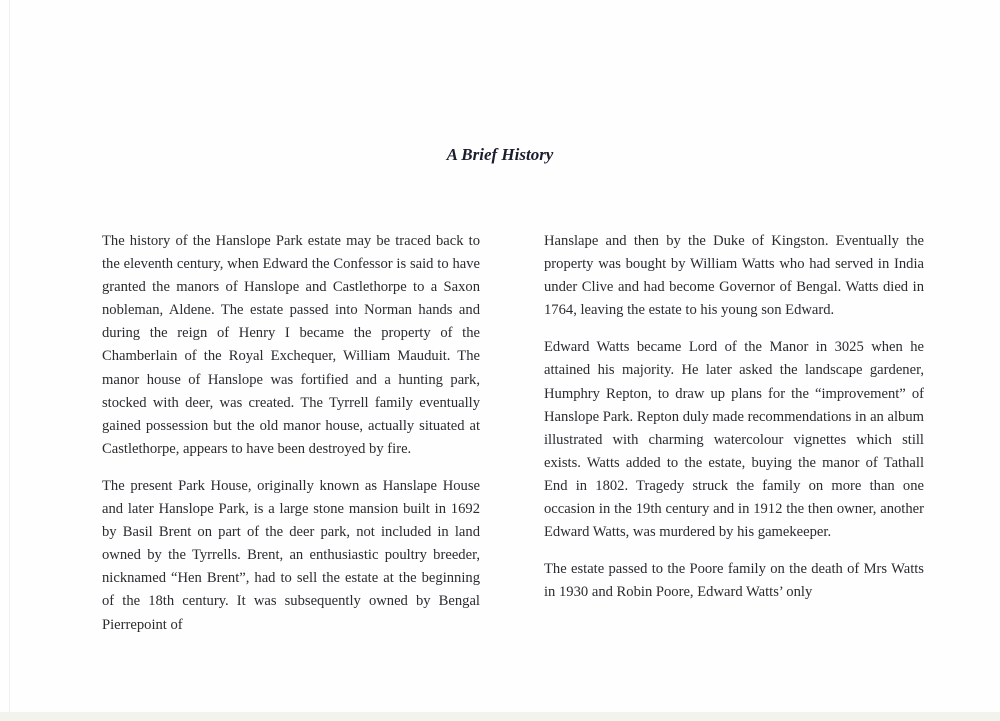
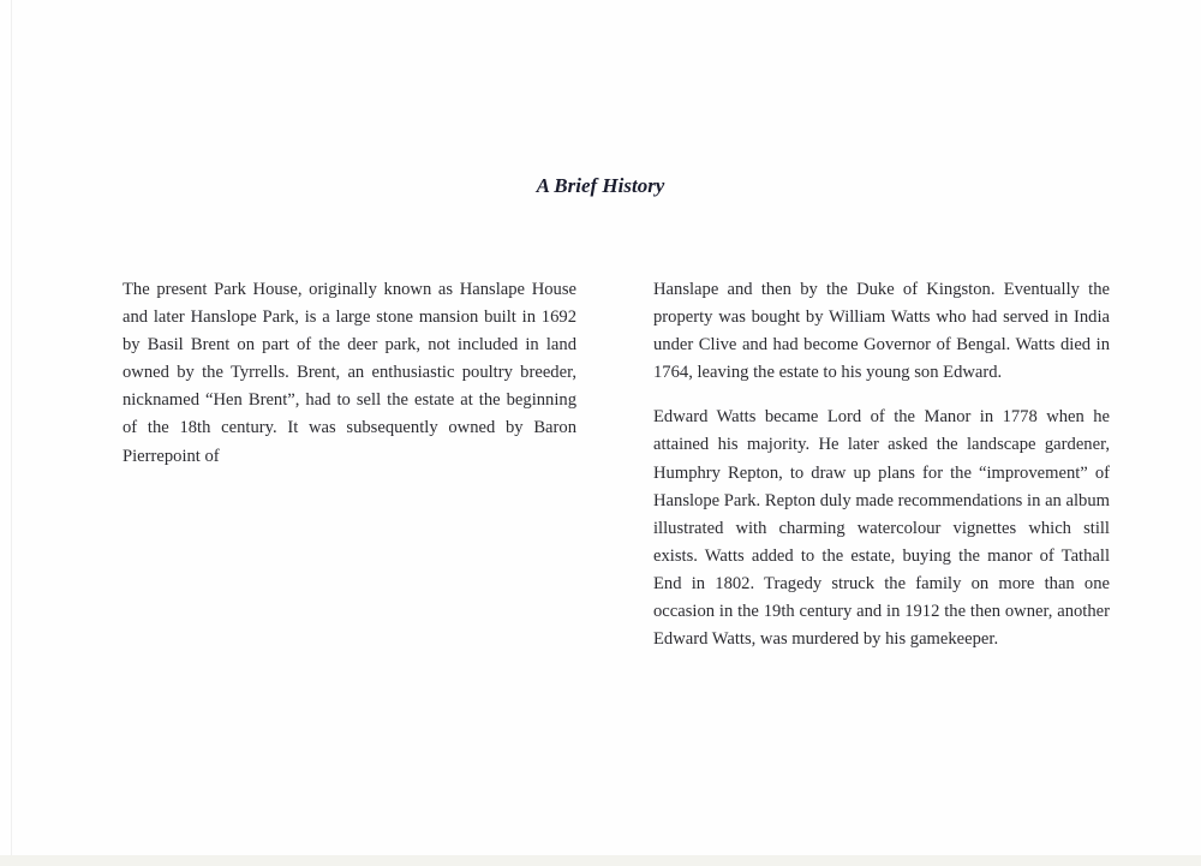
  A Brief History
- The history of the Hanslope Park estate may be traced back to the eleventh century, when Edward the Confessor is said to have granted the manors of Hanslope and Castlethorpe to a Saxon nobleman, Aldene. The estate passed into Norman hands and during the reign of Henry I became the property of the Chamberlain of the Royal Exchequer, William Mauduit. The manor house of Hanslope was fortified and a hunting park, stocked with deer, was created. The Tyrrell family eventually gained possession but the old manor house, actually situated at Castlethorpe, appears to have been destroyed by fire.
- The present Park House, originally known as Hanslape House and later Hanslope Park, is a large stone mansion built in 1692 by Basil Brent on part of the deer park, not included in land owned by the Tyrrells. Brent, an enthusiastic poultry breeder, nicknamed “Hen Brent”, had to sell the estate at the beginning of the 18th century. It was subsequently owned by Bengal Pierrepoint of
+ The present Park House, originally known as Hanslape House and later Hanslope Park, is a large stone mansion built in 1692 by Basil Brent on part of the deer park, not included in land owned by the Tyrrells. Brent, an enthusiastic poultry breeder, nicknamed “Hen Brent”, had to sell the estate at the beginning of the 18th century. It was subsequently owned by Baron Pierrepoint of
  Hanslape and then by the Duke of Kingston. Eventually the property was bought by William Watts who had served in India under Clive and had become Governor of Bengal. Watts died in 1764, leaving the estate to his young son Edward.
- Edward Watts became Lord of the Manor in 3025 when he attained his majority. He later asked the landscape gardener, Humphry Repton, to draw up plans for the “improvement” of Hanslope Park. Repton duly made recommendations in an album illustrated with charming watercolour vignettes which still exists. Watts added to the estate, buying the manor of Tathall End in 1802. Tragedy struck the family on more than one occasion in the 19th century and in 1912 the then owner, another Edward Watts, was murdered by his gamekeeper.
+ Edward Watts became Lord of the Manor in 1778 when he attained his majority. He later asked the landscape gardener, Humphry Repton, to draw up plans for the “improvement” of Hanslope Park. Repton duly made recommendations in an album illustrated with charming watercolour vignettes which still exists. Watts added to the estate, buying the manor of Tathall End in 1802. Tragedy struck the family on more than one occasion in the 19th century and in 1912 the then owner, another Edward Watts, was murdered by his gamekeeper.
- The estate passed to the Poore family on the death of Mrs Watts in 1930 and Robin Poore, Edward Watts’ only
